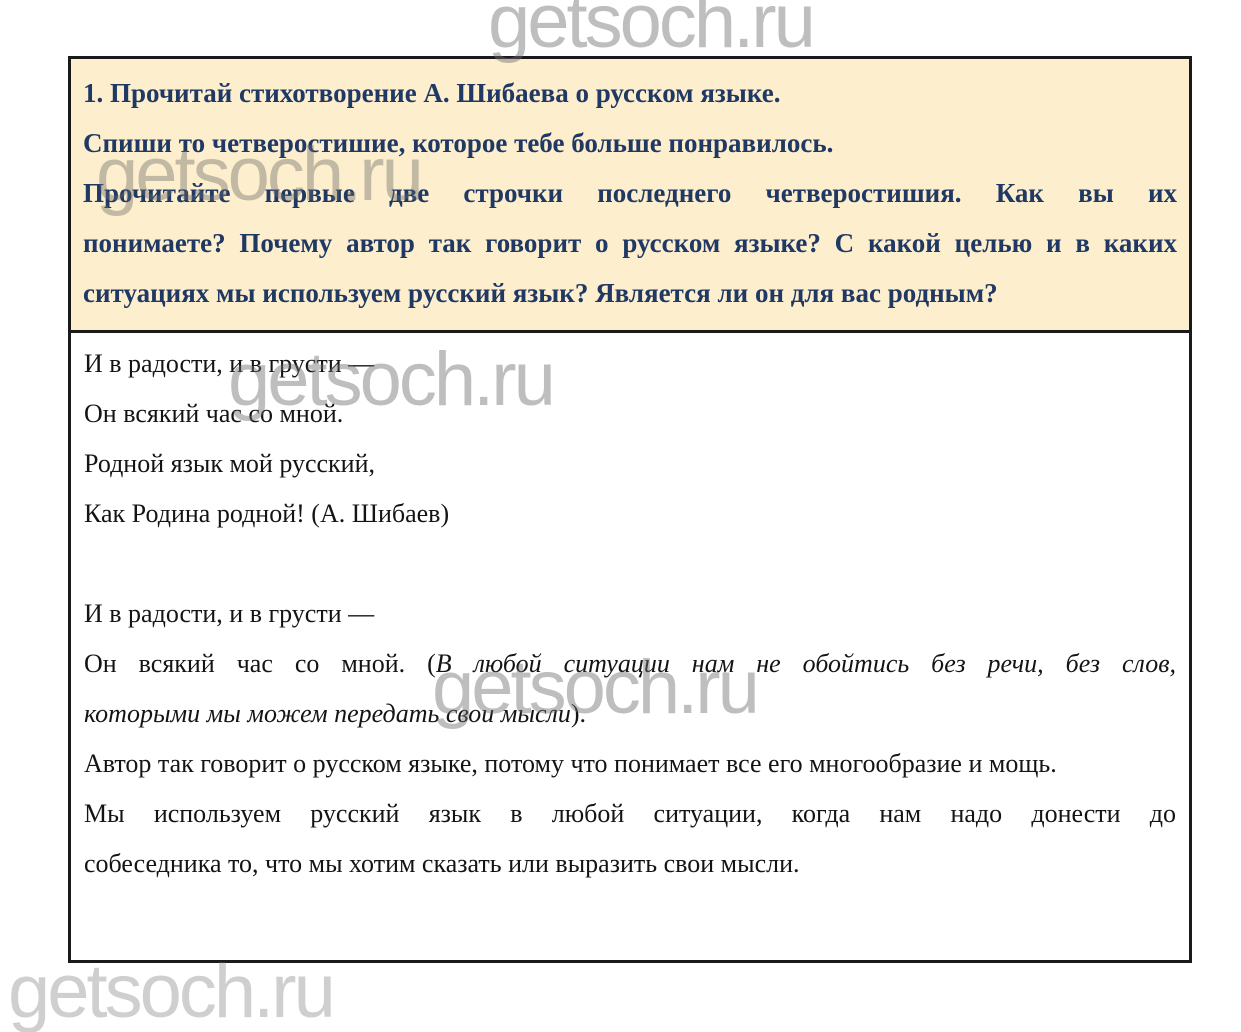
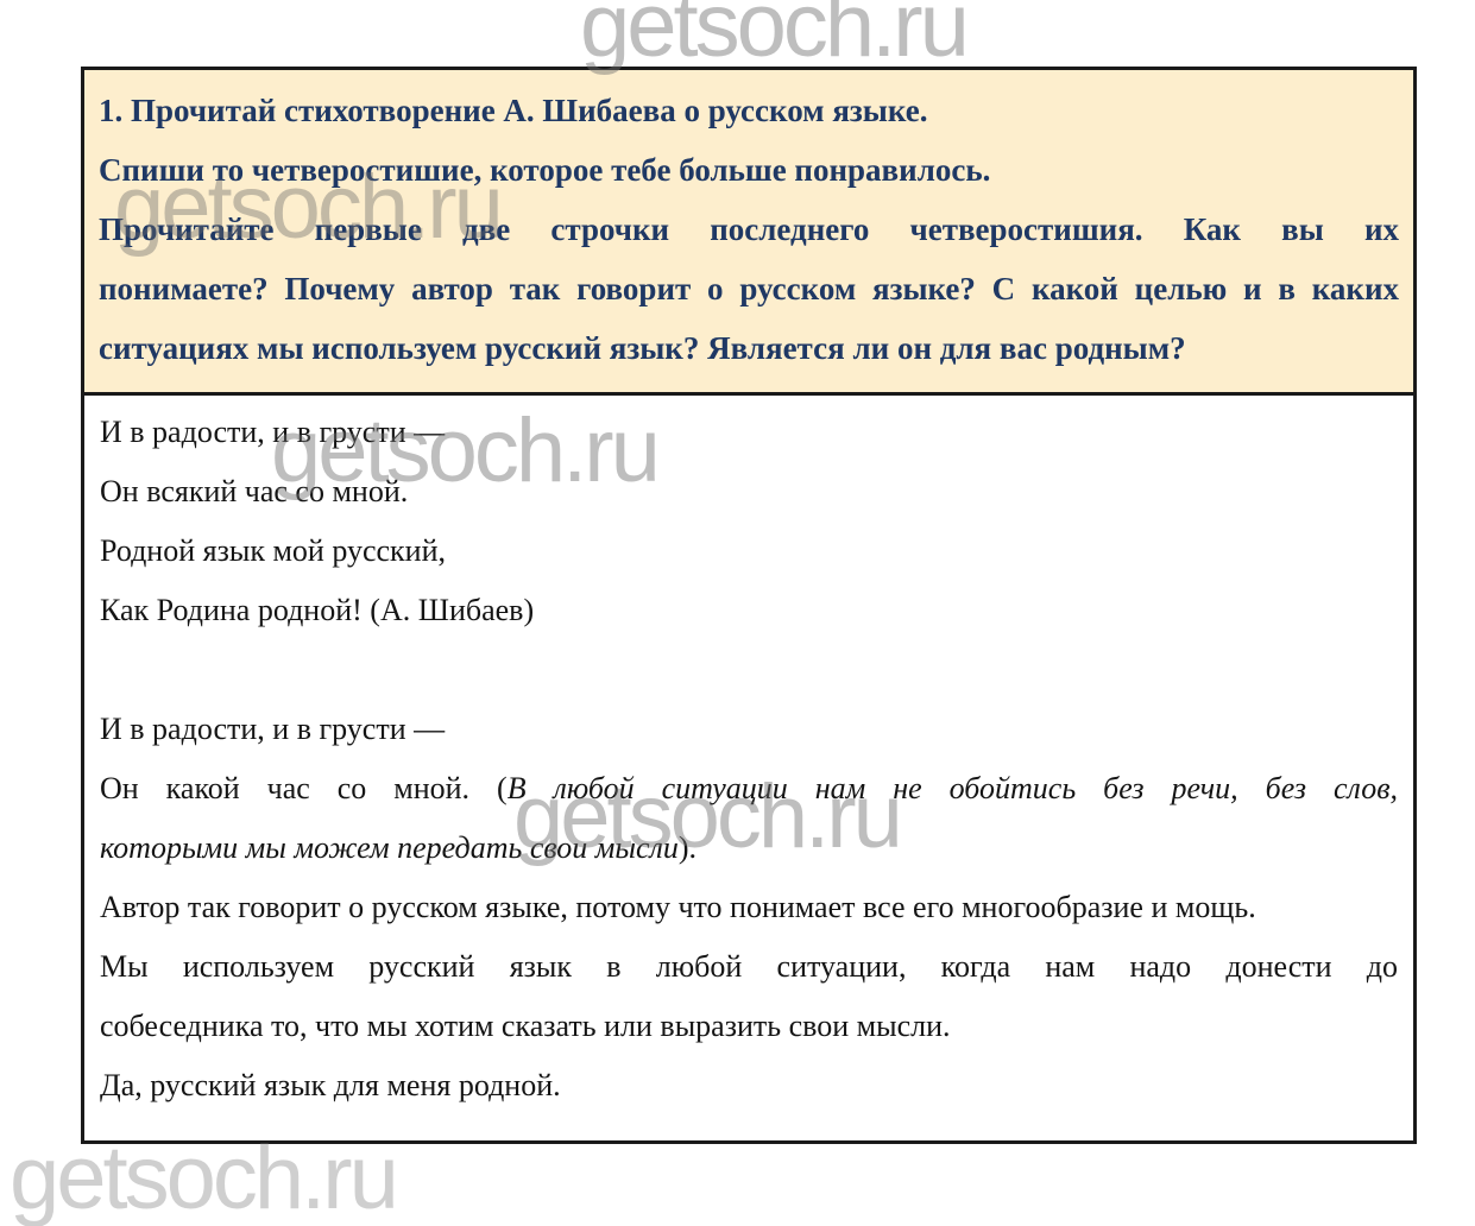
  getsoch.ru
  getsoch.ru
  getsoch.ru
  getsoch.ru
  getsoch.ru
  1. Прочитай стихотворение А. Шибаева о русском языке.
  Спиши то четверостишие, которое тебе больше понравилось.
  Прочитайте первые две строчки последнего четверостишия. Как вы их
  понимаете? Почему автор так говорит о русском языке? С какой целью и в каких
  ситуациях мы используем русский язык? Является ли он для вас родным?
  И в радости, и в грусти —
  Он всякий час со мной.
  Родной язык мой русский,
  Как Родина родной! (А. Шибаев)
  И в радости, и в грусти —
- Он всякий час со мной. (В любой ситуации нам не обойтись без речи, без слов,
+ Он какой час со мной. (В любой ситуации нам не обойтись без речи, без слов,
  которыми мы можем передать свои мысли).
  Автор так говорит о русском языке, потому что понимает все его многообразие и мощь.
  Мы используем русский язык в любой ситуации, когда нам надо донести до
  собеседника то, что мы хотим сказать или выразить свои мысли.
+ Да, русский язык для меня родной.
